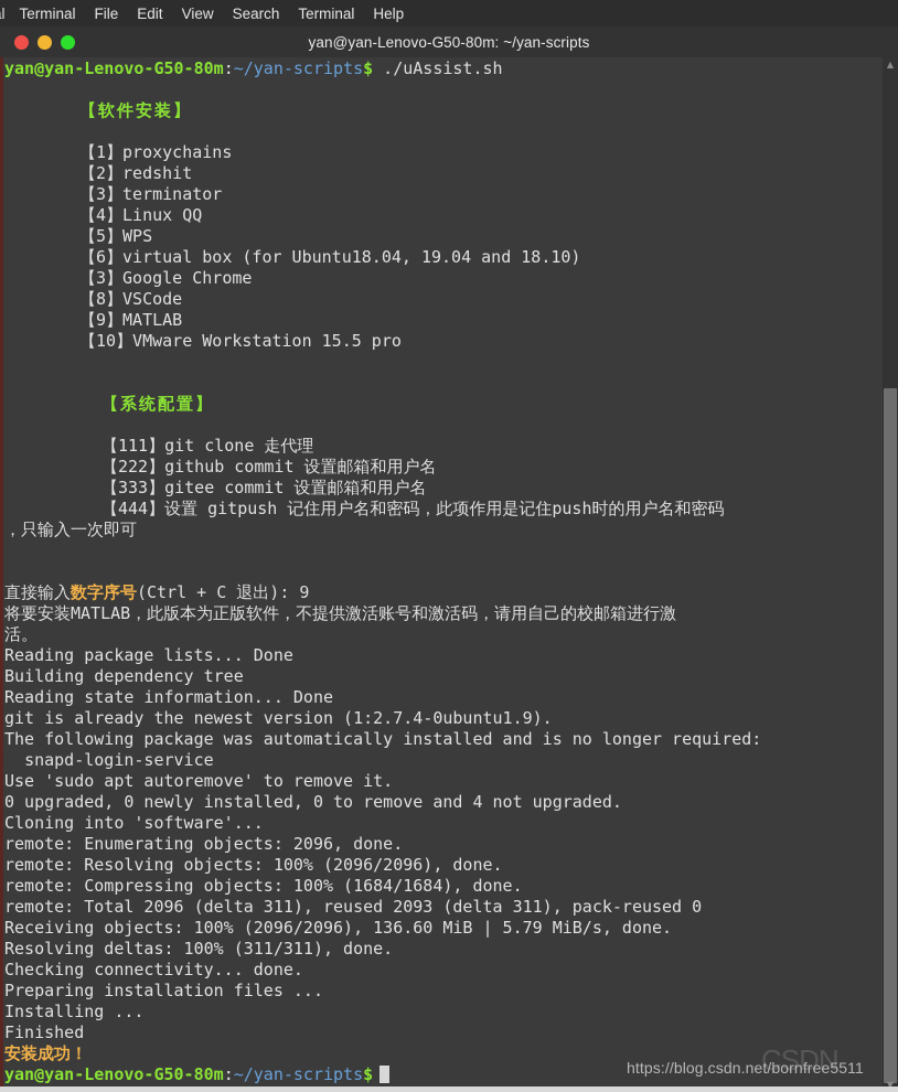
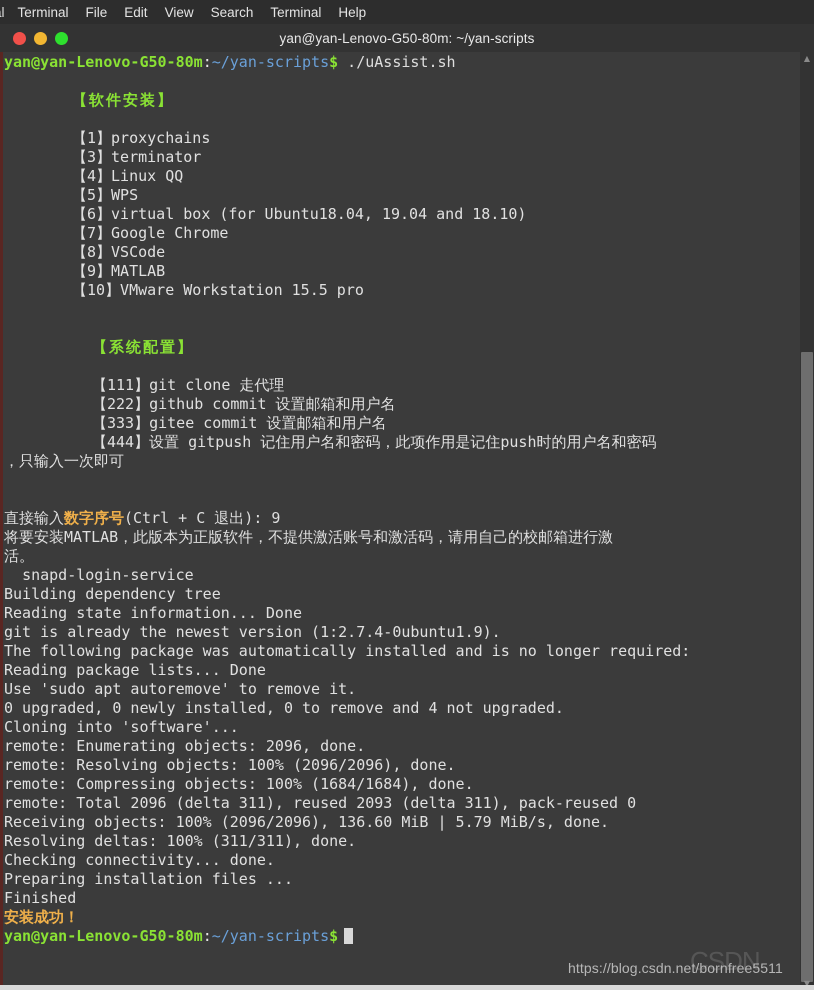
  Terminal
  File
  Edit
  View
  Search
  Terminal
  Help
  yan@yan-Lenovo-G50-80m: ~/yan-scripts
  yan@yan-Lenovo-G50-80m:~/yan-scripts$ ./uAssist.sh
  【软件安装】
  【1】proxychains
- 【2】redshit
  【3】terminator
  【4】Linux QQ
  【5】WPS
  【6】virtual box (for Ubuntu18.04, 19.04 and 18.10)
- 【3】Google Chrome
+ 【7】Google Chrome
  【8】VSCode
  【9】MATLAB
  【10】VMware Workstation 15.5 pro
  【系统配置】
  【111】git clone 走代理
  【222】github commit 设置邮箱和用户名
  【333】gitee commit 设置邮箱和用户名
  【444】设置 gitpush 记住用户名和密码，此项作用是记住push时的用户名和密码
  ，只输入一次即可
  直接输入数字序号(Ctrl + C 退出): 9
  将要安装MATLAB，此版本为正版软件，不提供激活账号和激活码，请用自己的校邮箱进行激
  活。
- Reading package lists... Done
+ snapd-login-service
  Building dependency tree
  Reading state information... Done
  git is already the newest version (1:2.7.4-0ubuntu1.9).
  The following package was automatically installed and is no longer required:
- snapd-login-service
+ Reading package lists... Done
  Use 'sudo apt autoremove' to remove it.
  0 upgraded, 0 newly installed, 0 to remove and 4 not upgraded.
  Cloning into 'software'...
  remote: Enumerating objects: 2096, done.
  remote: Resolving objects: 100% (2096/2096), done.
  remote: Compressing objects: 100% (1684/1684), done.
  remote: Total 2096 (delta 311), reused 2093 (delta 311), pack-reused 0
  Receiving objects: 100% (2096/2096), 136.60 MiB | 5.79 MiB/s, done.
  Resolving deltas: 100% (311/311), done.
  Checking connectivity... done.
  Preparing installation files ...
- Installing ...
  Finished
  安装成功！
  yan@yan-Lenovo-G50-80m:~/yan-scripts$
  ▲
  ▼
  CSDN
  https://blog.csdn.net/bornfree5511
